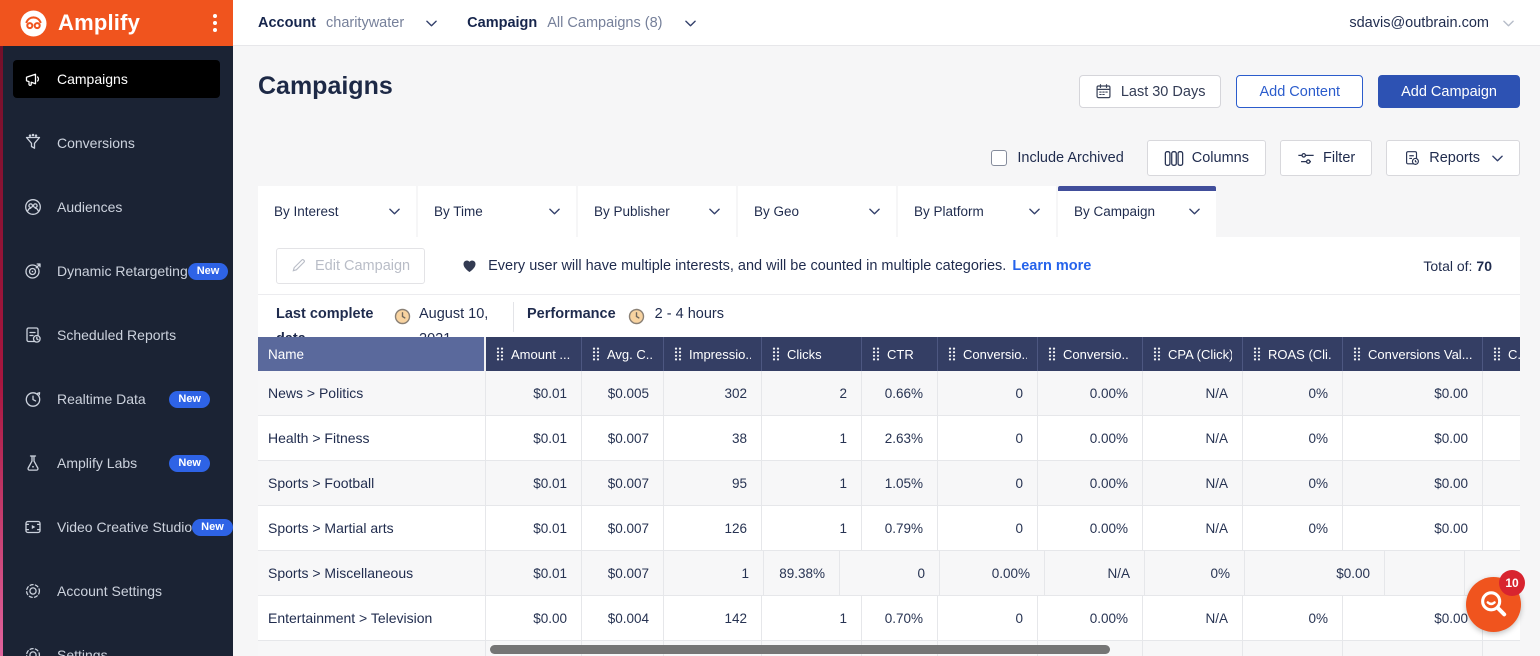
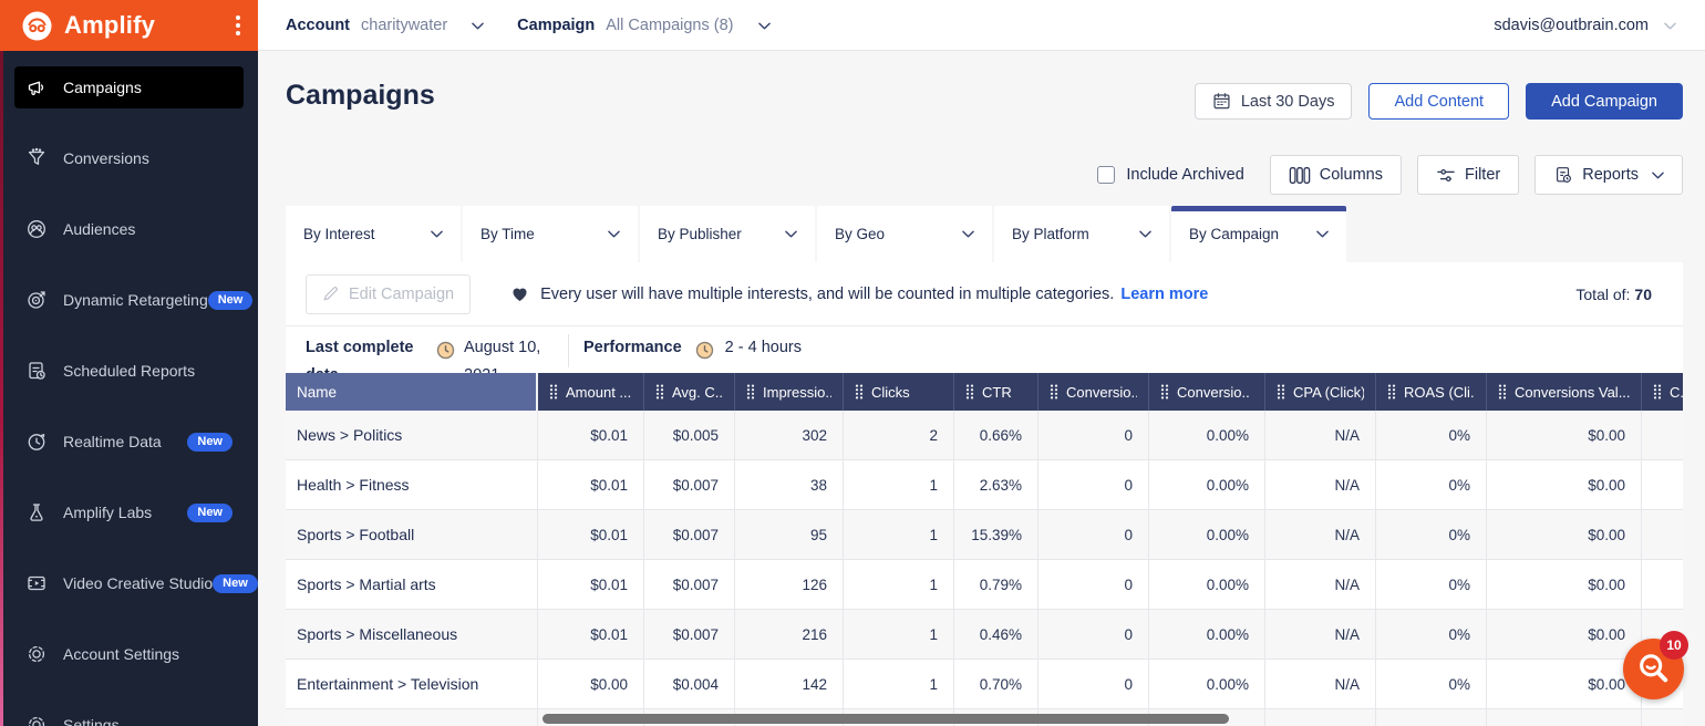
  Amplify
  Account
  charitywater
  Campaign
  All Campaigns (8)
  sdavis@outbrain.com
  Campaigns
  Conversions
  Audiences
  Dynamic Retargeting
  New
  Scheduled Reports
  Realtime Data
  New
  Amplify Labs
  New
  Video Creative Studio
  New
  Account Settings
  Settings
  Campaigns
  Last 30 Days
  Add Content
  Add Campaign
  Include Archived
  Columns
  Filter
  Reports
  By Interest
  By Time
  By Publisher
  By Geo
  By Platform
  By Campaign
  Edit Campaign
  Every user will have multiple interests, and will be counted in multiple categories.
  Learn more
  Total of: 70
  Last complete
  Performance
  2 - 4 hours
  Name
  Amount ...
  Avg. C..
  Impressio..
  Clicks
  CTR
  Conversio..
  Conversio..
  CPA (Click)
  ROAS (Cli.
  Conversions Val...
  News > Politics
  $0.01
  $0.005
  302
  2
  0.66%
  0
  0.00%
  N/A
  0%
  $0.00
  Health > Fitness
  $0.01
  $0.007
  38
  1
  2.63%
  0
  0.00%
  N/A
  0%
  $0.00
  Sports > Football
  $0.01
  $0.007
  95
  1
- 1.05%
+ 15.39%
  0
  0.00%
  N/A
  0%
  $0.00
  Sports > Martial arts
  $0.01
  $0.007
  126
  1
  0.79%
  0
  0.00%
  N/A
  0%
  $0.00
  Sports > Miscellaneous
  $0.01
  $0.007
+ 216
  1
- 89.38%
+ 0.46%
  0
  0.00%
  N/A
  0%
  $0.00
  Entertainment > Television
  $0.00
  $0.004
  142
  1
  0.70%
  0
  0.00%
  N/A
  0%
  $0.00
  10
